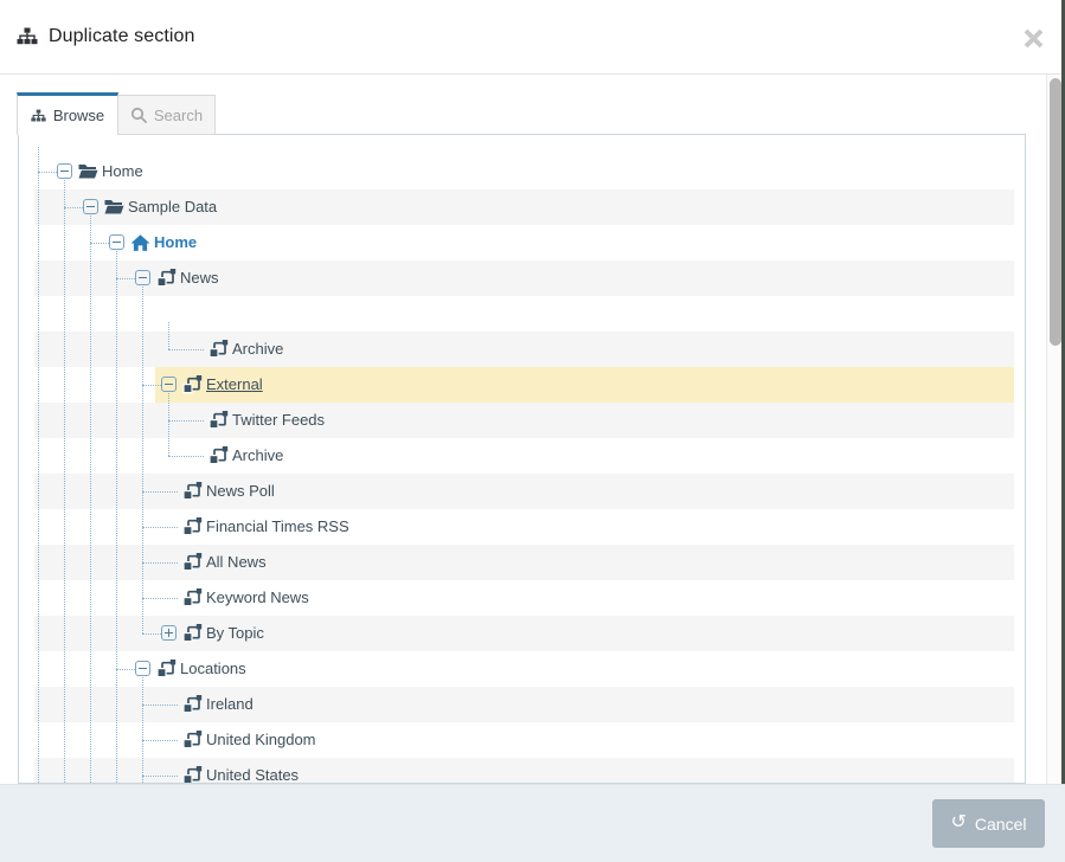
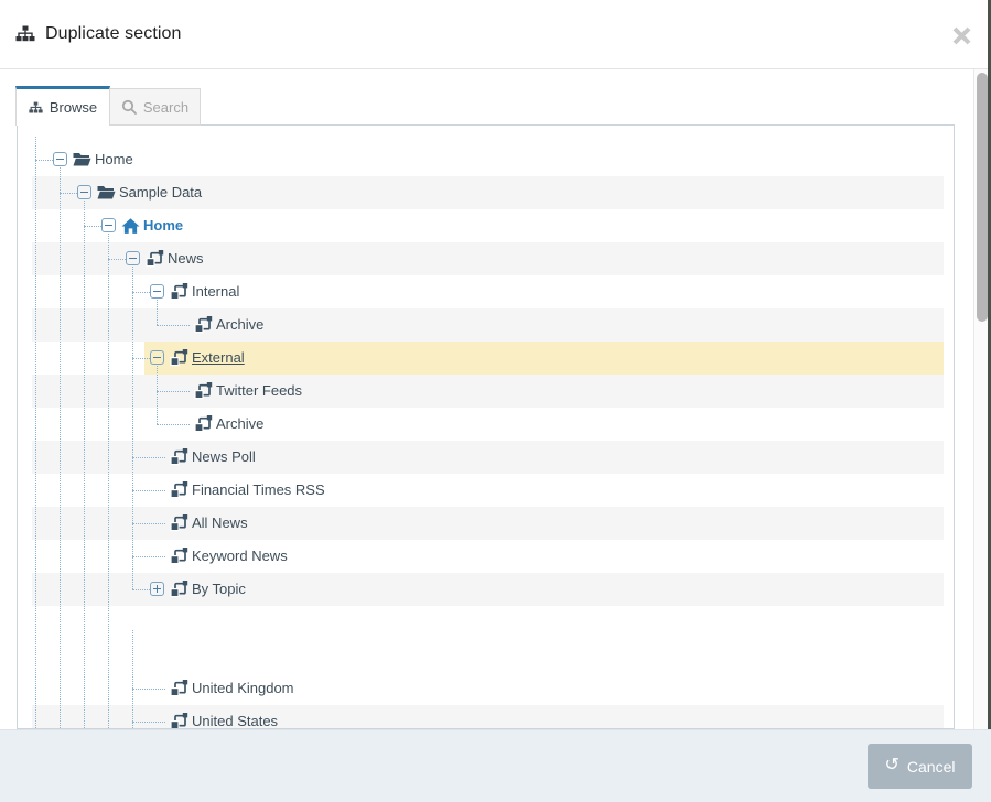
  Duplicate section
  Browse
  Search
  Home
  Sample Data
  Home
  News
+ Internal
  Archive
  External
  Twitter Feeds
  Archive
  News Poll
  Financial Times RSS
  All News
  Keyword News
  By Topic
- Locations
- Ireland
  United Kingdom
  United States
  ↺
  Cancel
